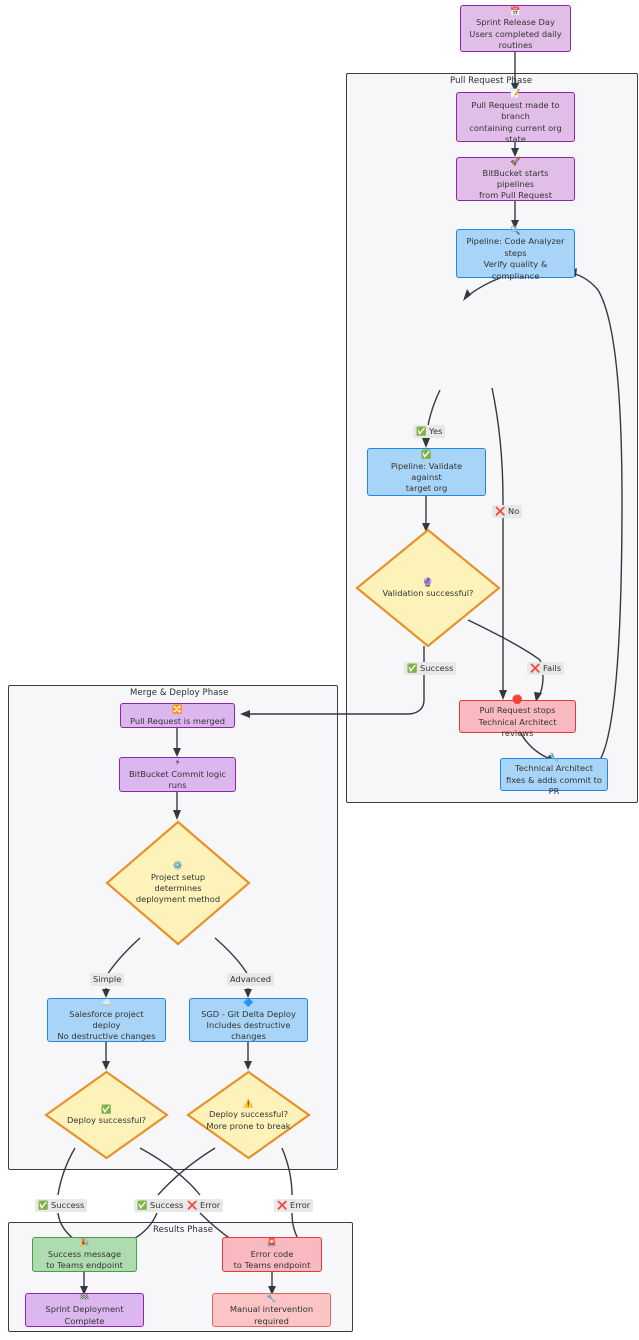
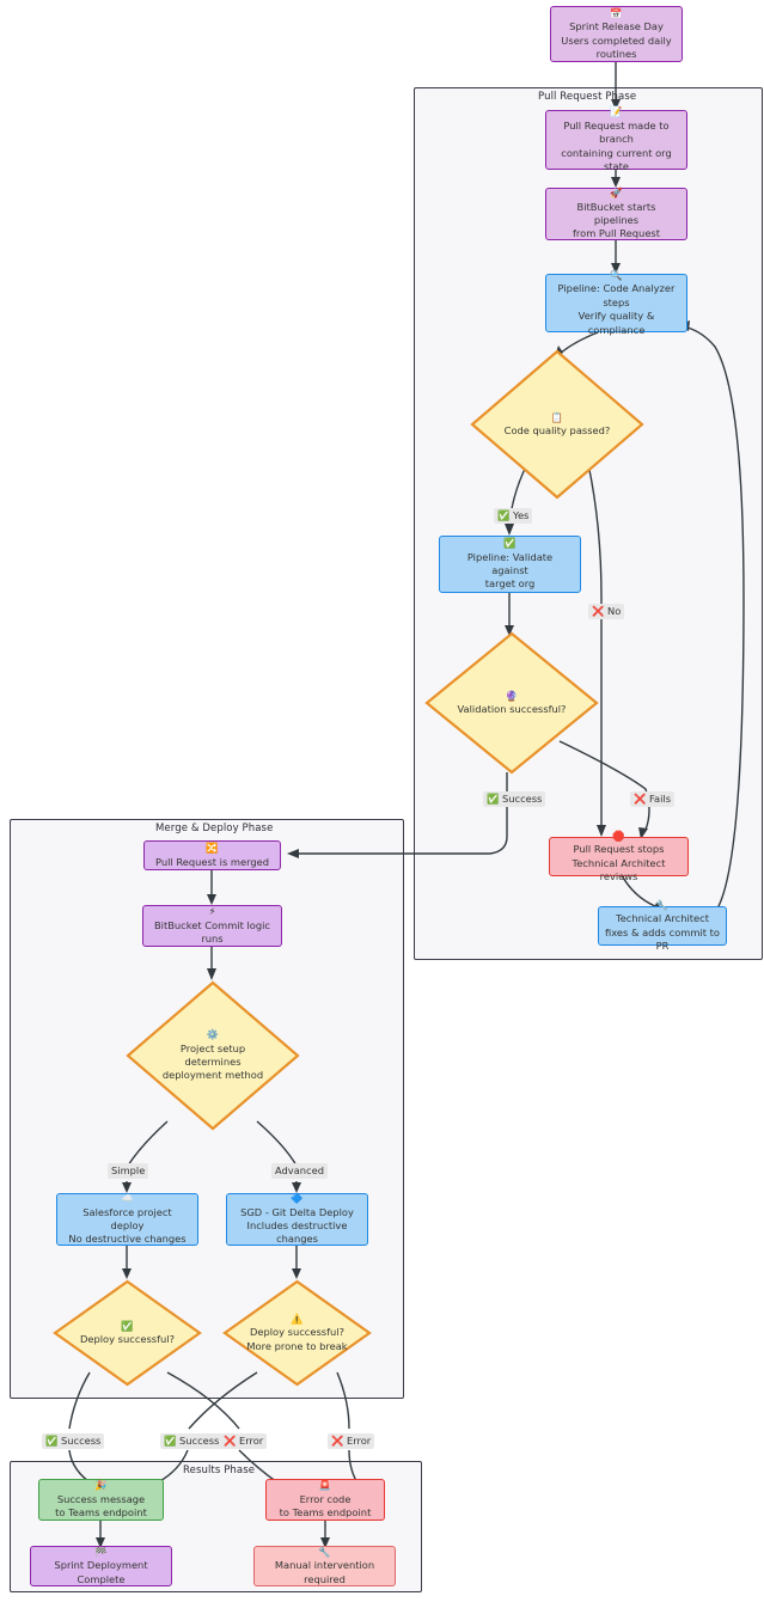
  Pull Request Phase
  Merge & Deploy Phase
  Results Phase
  📅 Sprint Release Day
  Users completed daily
  routines
  📝 Pull Request made to
  branch
  containing current org state
  🚀 BitBucket starts
  pipelines
  from Pull Request
  🔍 Pipeline: Code Analyzer
  steps
  Verify quality & compliance
+ 📋 Code quality passed?
  ✅ Pipeline: Validate
  against
  target org
  🔮 Validation successful?
  🛑 Pull Request stops
  Technical Architect reviews
  🔧 Technical Architect
  fixes & adds commit to PR
  🔀 Pull Request is merged
  ⚡ BitBucket Commit logic
  runs
  ⚙️ Project setup
  determines
  deployment method
  ☁️ Salesforce project
  deploy
  No destructive changes
  🔷 SGD - Git Delta Deploy
  Includes destructive
  changes
  ✅ Deploy successful?
  ⚠️ Deploy successful?
  More prone to break
  🎉 Success message
  to Teams endpoint
  🚨 Error code
  to Teams endpoint
  🏁 Sprint Deployment
  Complete
  🔧 Manual intervention
  required
  ✅ Yes
  ❌ No
  ✅ Success
  ❌ Fails
  Simple
  Advanced
  ✅ Success
  ✅ Success
  ❌ Error
  ❌ Error
